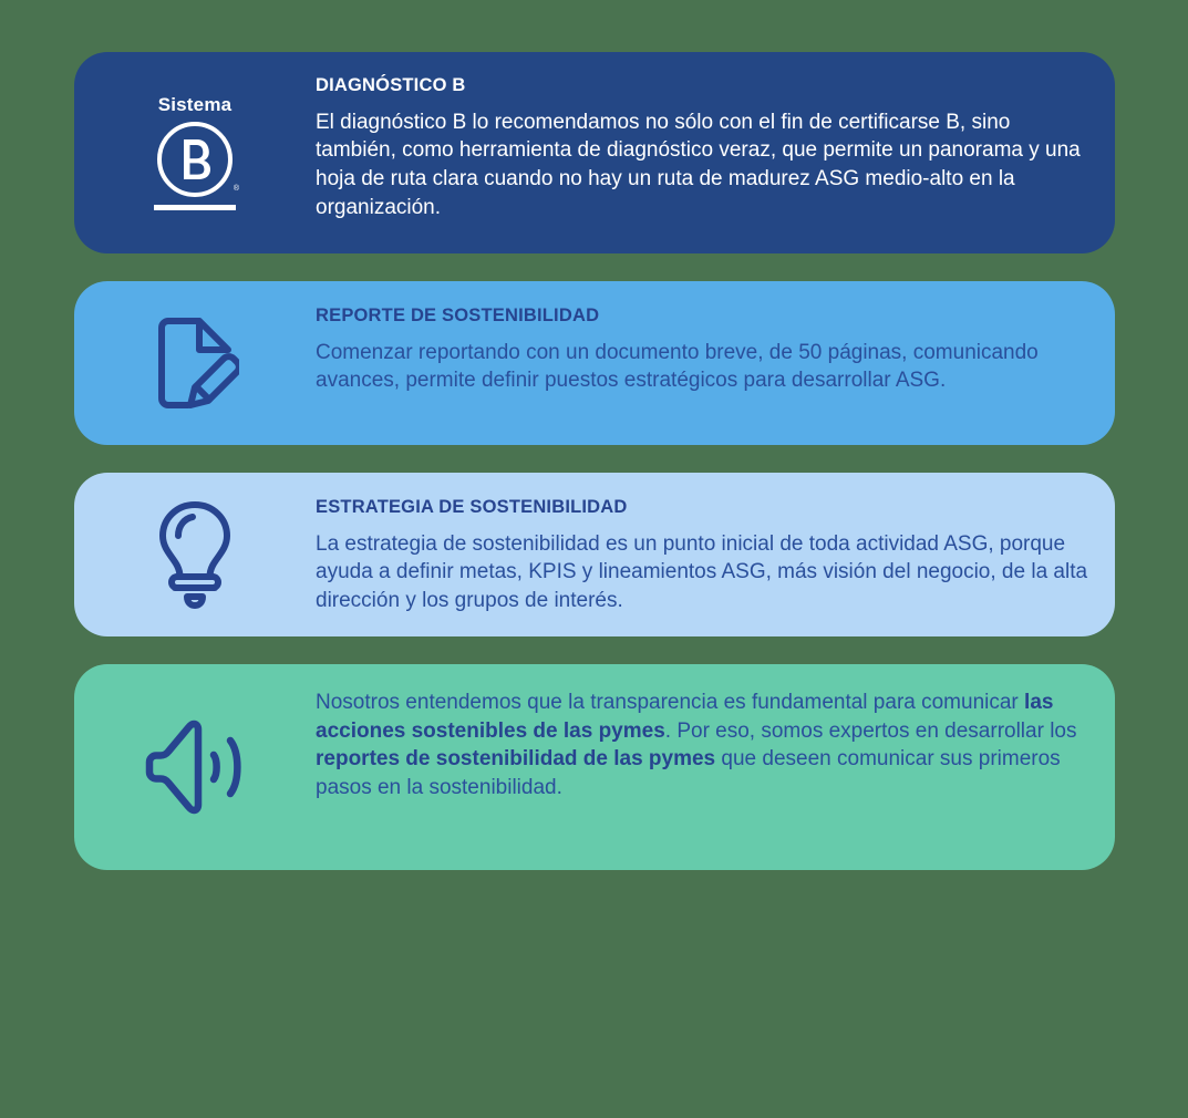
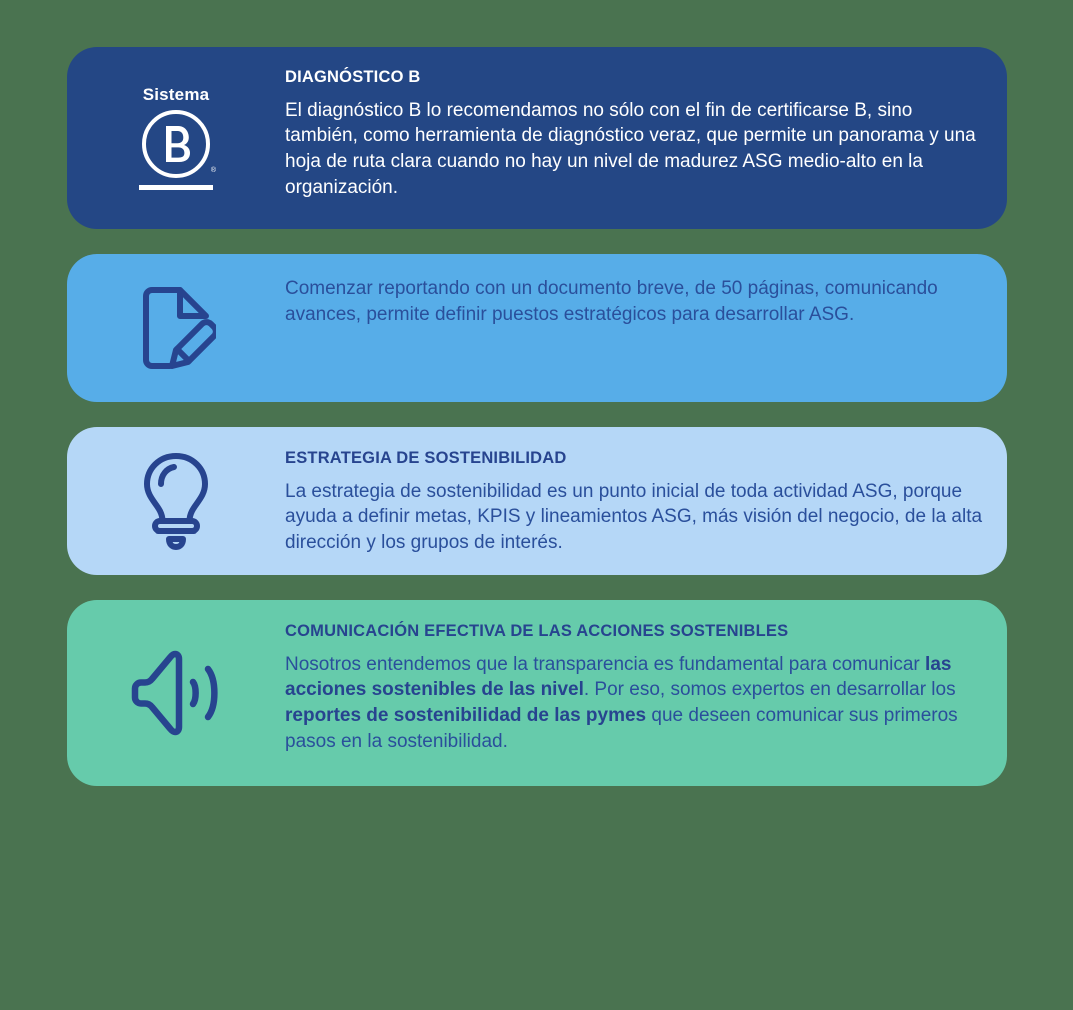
  Sistema
  DIAGNÓSTICO B
- El diagnóstico B lo recomendamos no sólo con el fin de certificarse B, sino también, como herramienta de diagnóstico veraz, que permite un panorama y una hoja de ruta clara cuando no hay un ruta de madurez ASG medio-alto en la organización.
+ El diagnóstico B lo recomendamos no sólo con el fin de certificarse B, sino también, como herramienta de diagnóstico veraz, que permite un panorama y una hoja de ruta clara cuando no hay un nivel de madurez ASG medio-alto en la organización.
- REPORTE DE SOSTENIBILIDAD
  Comenzar reportando con un documento breve, de 50 páginas, comunicando avances, permite definir puestos estratégicos para desarrollar ASG.
  ESTRATEGIA DE SOSTENIBILIDAD
  La estrategia de sostenibilidad es un punto inicial de toda actividad ASG, porque ayuda a definir metas, KPIS y lineamientos ASG, más visión del negocio, de la alta dirección y los grupos de interés.
+ COMUNICACIÓN EFECTIVA DE LAS ACCIONES SOSTENIBLES
- Nosotros entendemos que la transparencia es fundamental para comunicar las acciones sostenibles de las pymes. Por eso, somos expertos en desarrollar los reportes de sostenibilidad de las pymes que deseen comunicar sus primeros pasos en la sostenibilidad.
+ Nosotros entendemos que la transparencia es fundamental para comunicar las acciones sostenibles de las nivel. Por eso, somos expertos en desarrollar los reportes de sostenibilidad de las pymes que deseen comunicar sus primeros pasos en la sostenibilidad.
